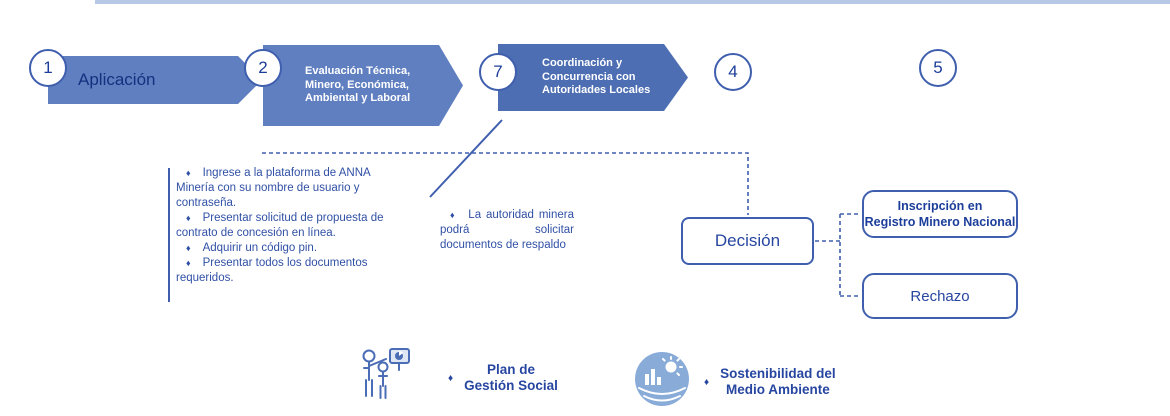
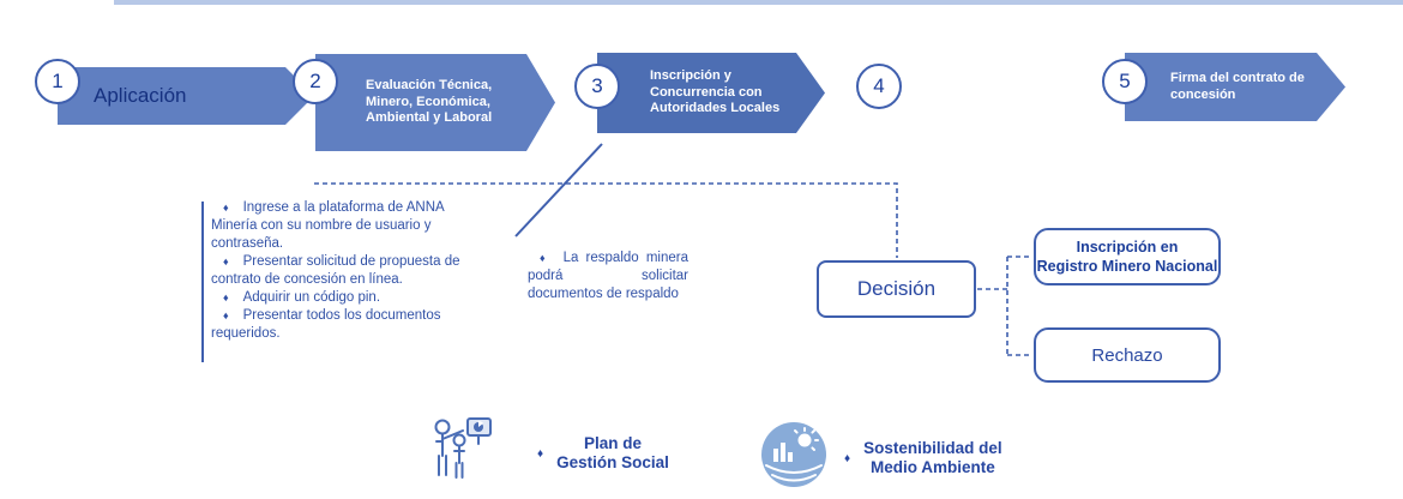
  Aplicación
  1
  Evaluación Técnica, Minero, Económica, Ambiental y Laboral
  2
- Coordinación y Concurrencia con Autoridades Locales
+ Inscripción y Concurrencia con Autoridades Locales
- 7
+ 3
  4
+ Firma del contrato de concesión
  5
  ♦ Ingrese a la plataforma de ANNA Minería con su nombre de usuario y contraseña.
  ♦ Presentar solicitud de propuesta de contrato de concesión en línea.
  ♦ Adquirir un código pin.
  ♦ Presentar todos los documentos requeridos.
- ♦ La autoridad minera podrá solicitar documentos de respaldo
+ ♦ La respaldo minera podrá solicitar documentos de respaldo
  Decisión
  Inscripción en
  Registro Minero Nacional
  Rechazo
  ♦
  Plan de
  Gestión Social
  ♦
  Sostenibilidad del
  Medio Ambiente
